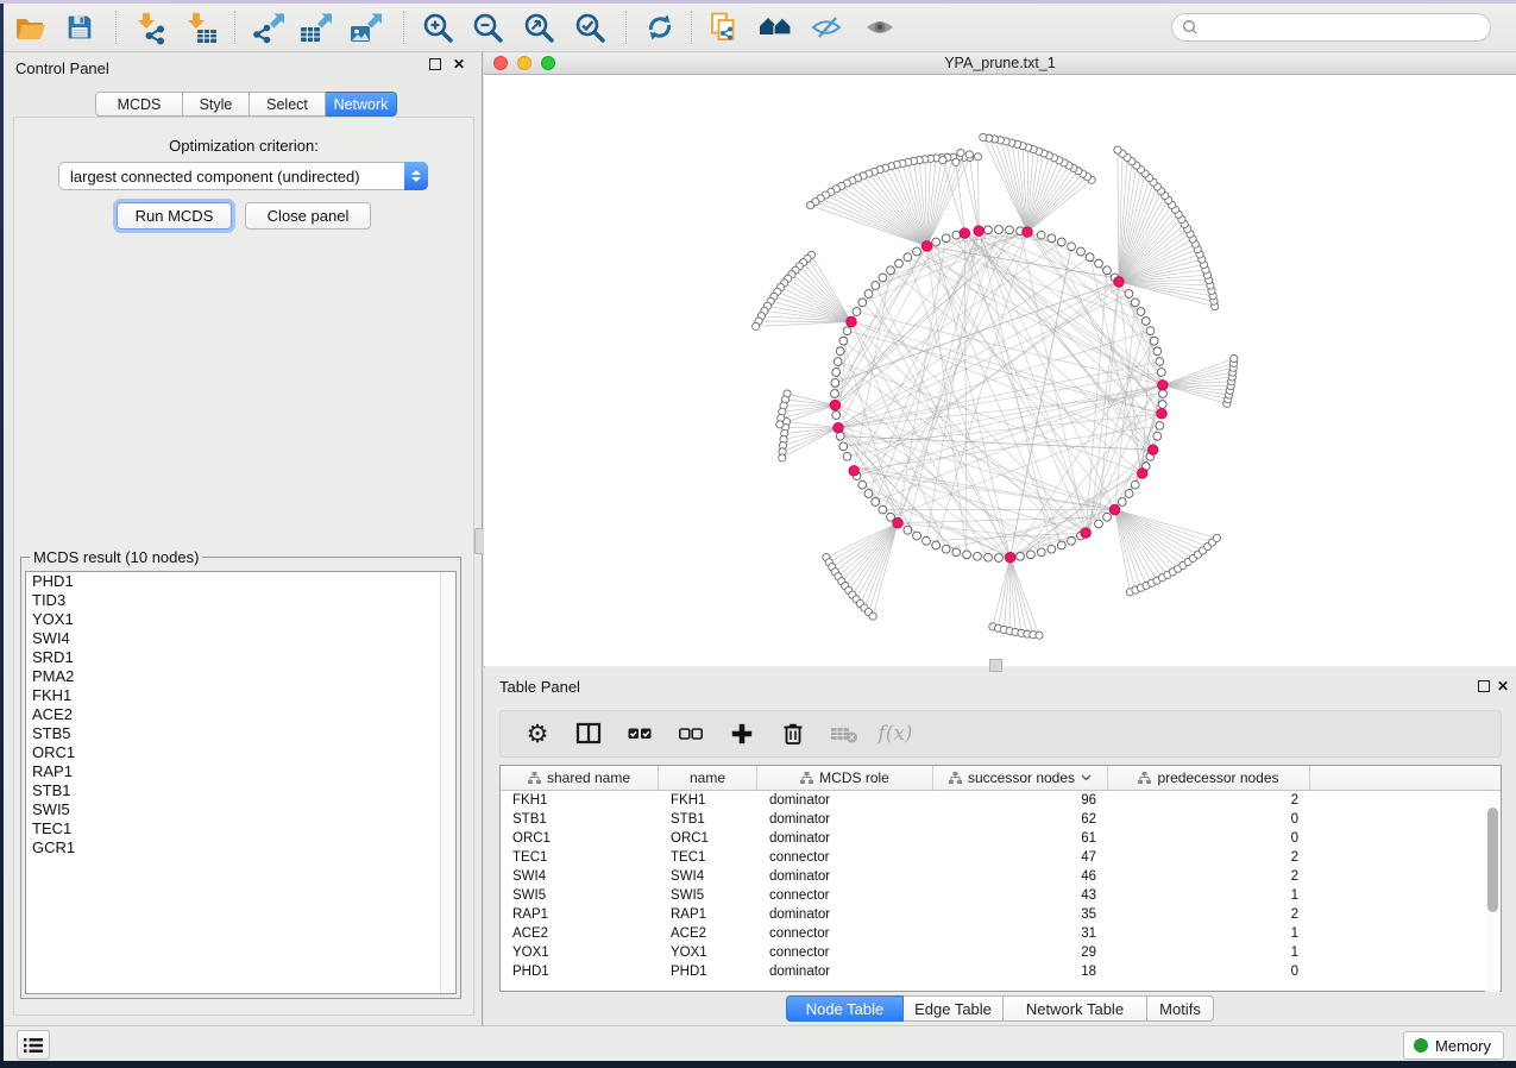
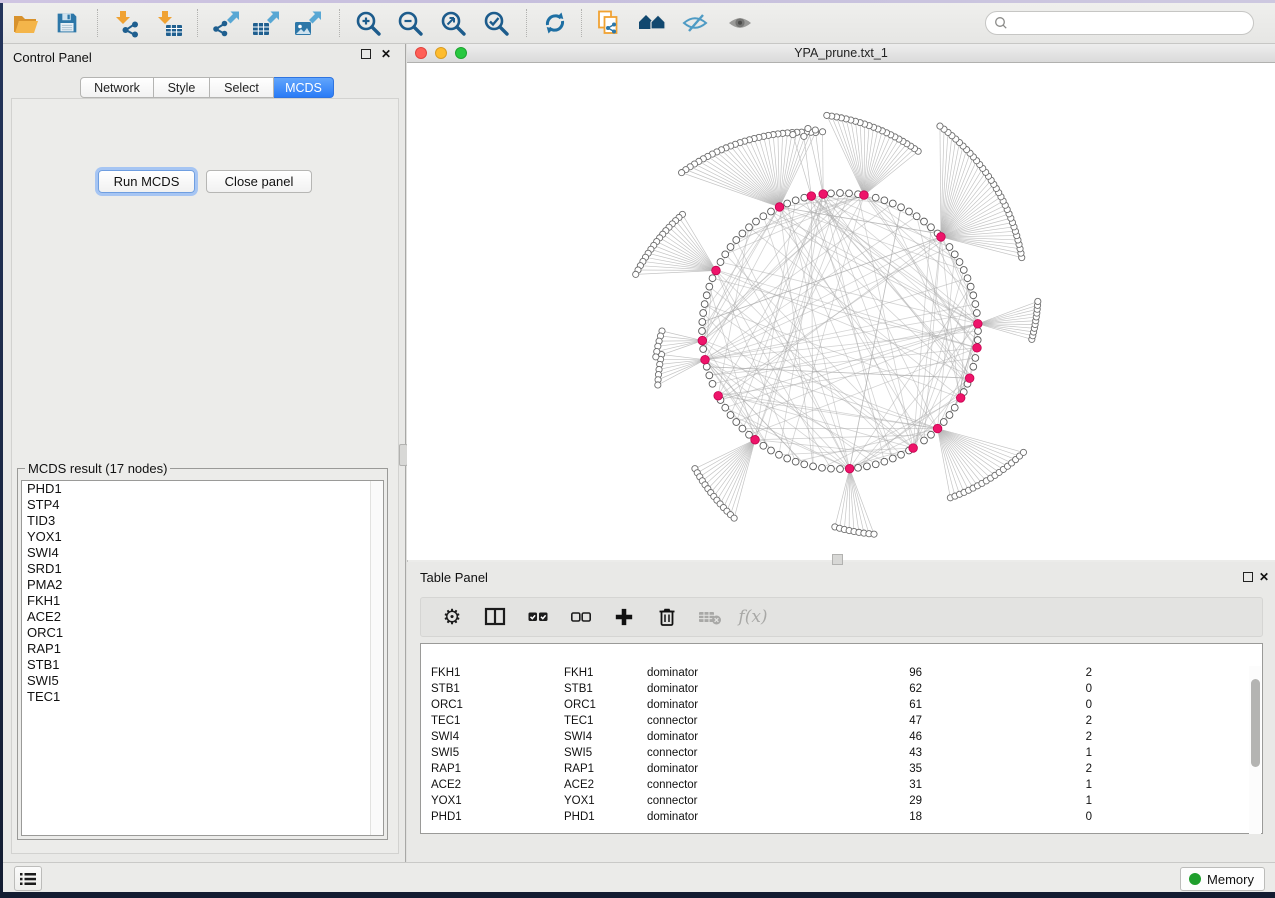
  Control Panel
  ✕
- MCDS
+ Network
  Style
  Select
- Network
+ MCDS
- Optimization criterion:
- largest connected component (undirected)
  Run MCDS
  Close panel
- MCDS result (10 nodes)
+ MCDS result (17 nodes)
  PHD1
+ STP4
  TID3
  YOX1
  SWI4
  SRD1
  PMA2
  FKH1
  ACE2
- STB5
  ORC1
  RAP1
  STB1
  SWI5
  TEC1
- GCR1
  YPA_prune.txt_1
  Table Panel
  ✕
  ⚙
  f(x)
- shared name
- name
- MCDS role
- successor nodes
- predecessor nodes
  FKH1
  FKH1
  dominator
  96
  2
  STB1
  STB1
  dominator
  62
  0
  ORC1
  ORC1
  dominator
  61
  0
  TEC1
  TEC1
  connector
  47
  2
  SWI4
  SWI4
  dominator
  46
  2
  SWI5
  SWI5
  connector
  43
  1
  RAP1
  RAP1
  dominator
  35
  2
  ACE2
  ACE2
  connector
  31
  1
  YOX1
  YOX1
  connector
  29
  1
  PHD1
  PHD1
  dominator
  18
  0
- Node Table
- Edge Table
- Network Table
- Motifs
  Memory
